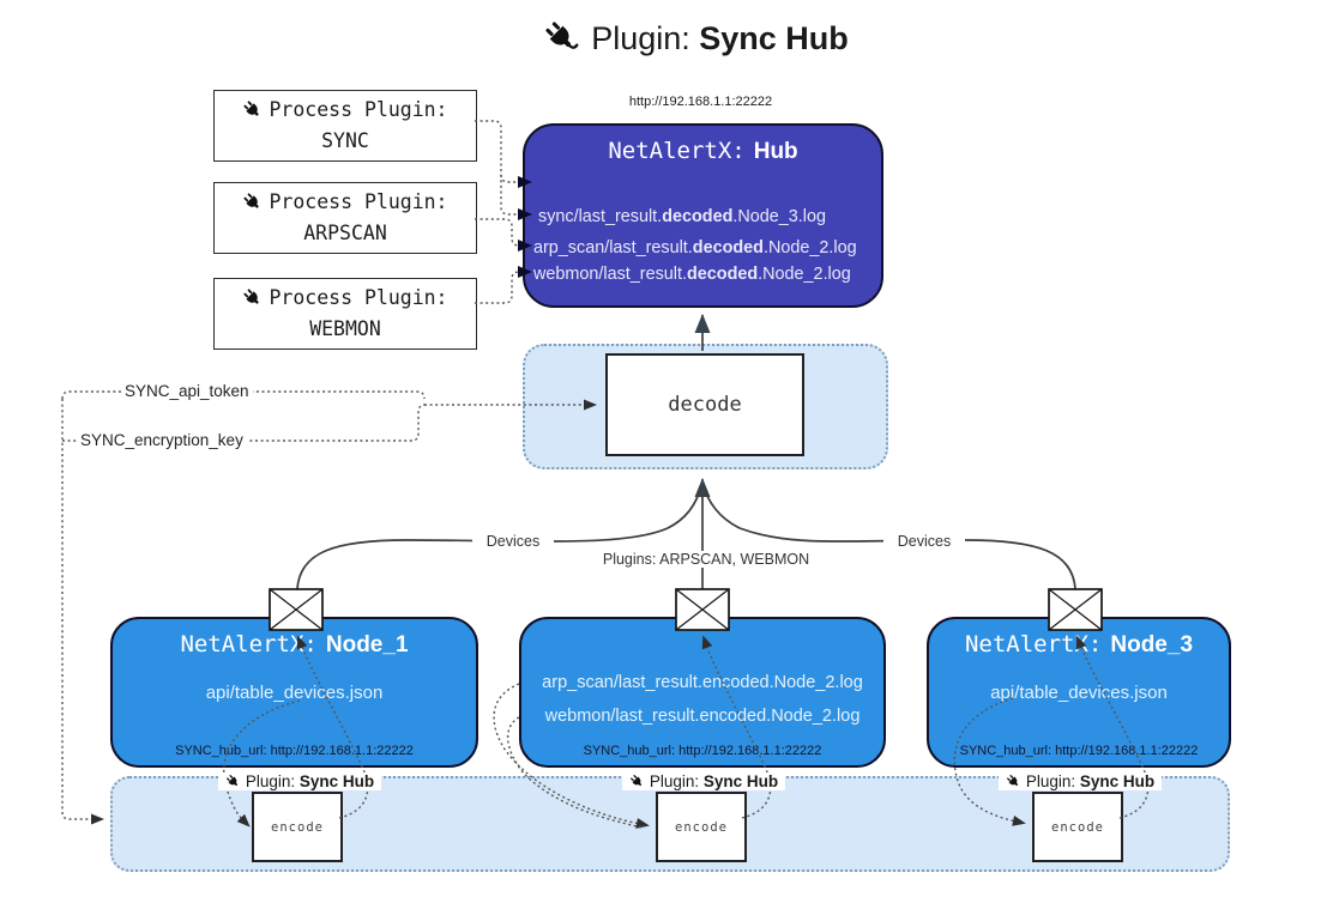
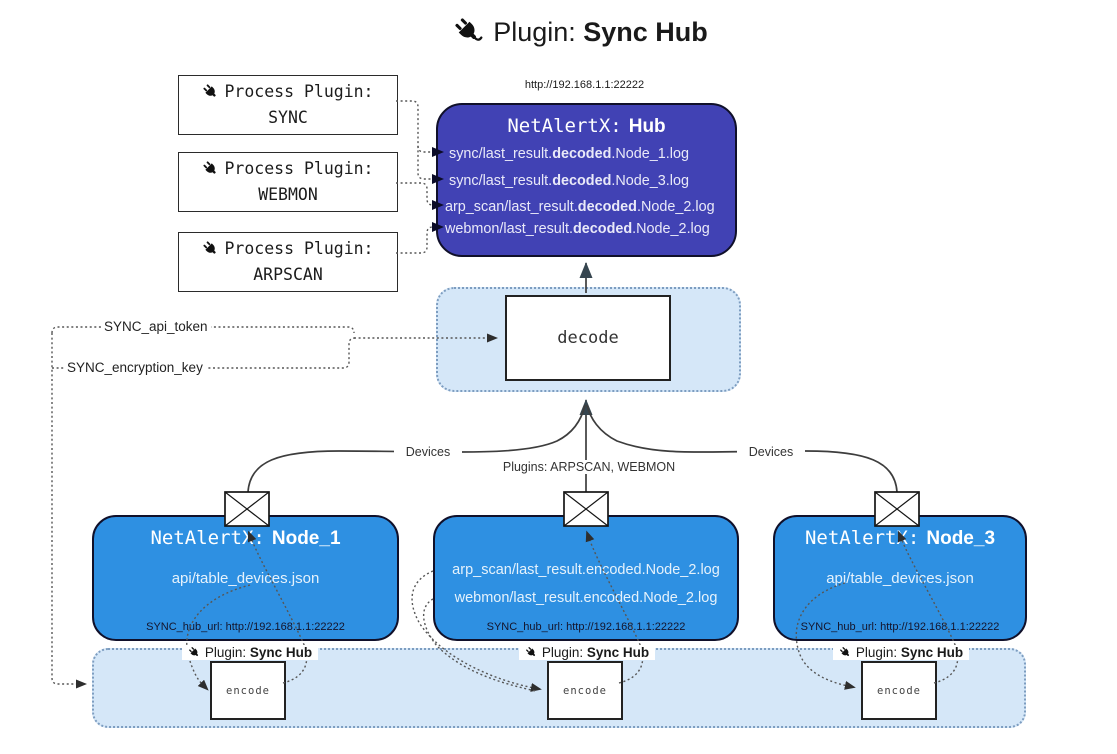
  Plugin: Sync Hub
  Process Plugin:
  SYNC
  Process Plugin:
- ARPSCAN
+ WEBMON
  Process Plugin:
- WEBMON
+ ARPSCAN
  http://192.168.1.1:22222
  NetAlertX: Hub
+ sync/last_result.decoded.Node_1.log
  sync/last_result.decoded.Node_3.log
  arp_scan/last_result.decoded.Node_2.log
  webmon/last_result.decoded.Node_2.log
  decode
  SYNC_api_token
  SYNC_encryption_key
  Devices
  Plugins: ARPSCAN, WEBMON
  Devices
  NetAlertX: Node_1
  api/table_devices.json
  SYNC_hub_url: http://192.168.1.1:22222
  arp_scan/last_result.encoded.Node_2.log
  webmon/last_result.encoded.Node_2.log
  SYNC_hub_url: http://192.168.1.1:22222
  NetAlertX: Node_3
  api/table_devices.json
  SYNC_hub_url: http://192.168.1.1:22222
  Plugin: Sync Hub
  encode
  Plugin: Sync Hub
  encode
  Plugin: Sync Hub
  encode
